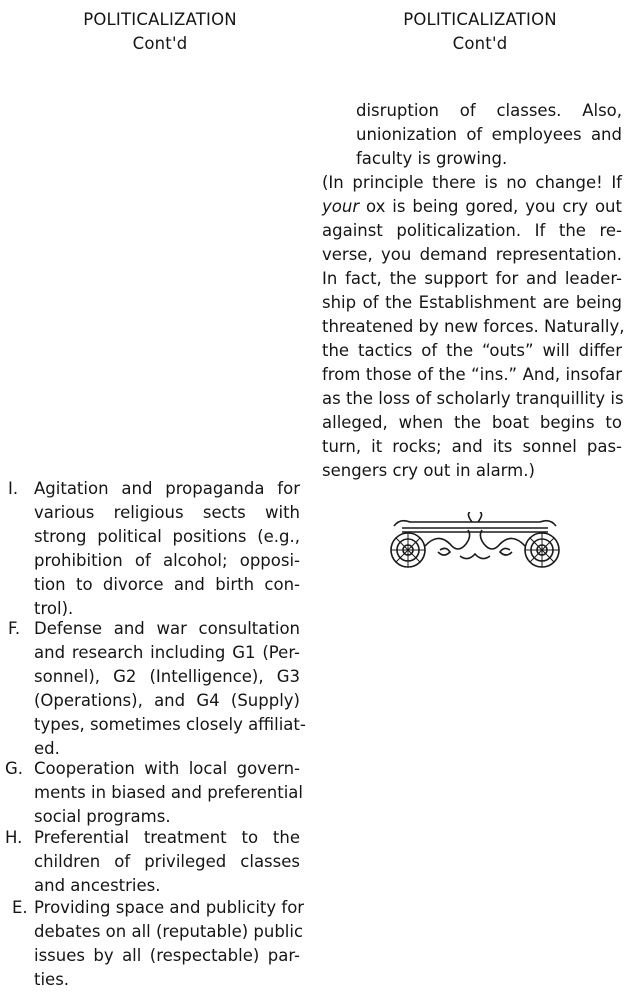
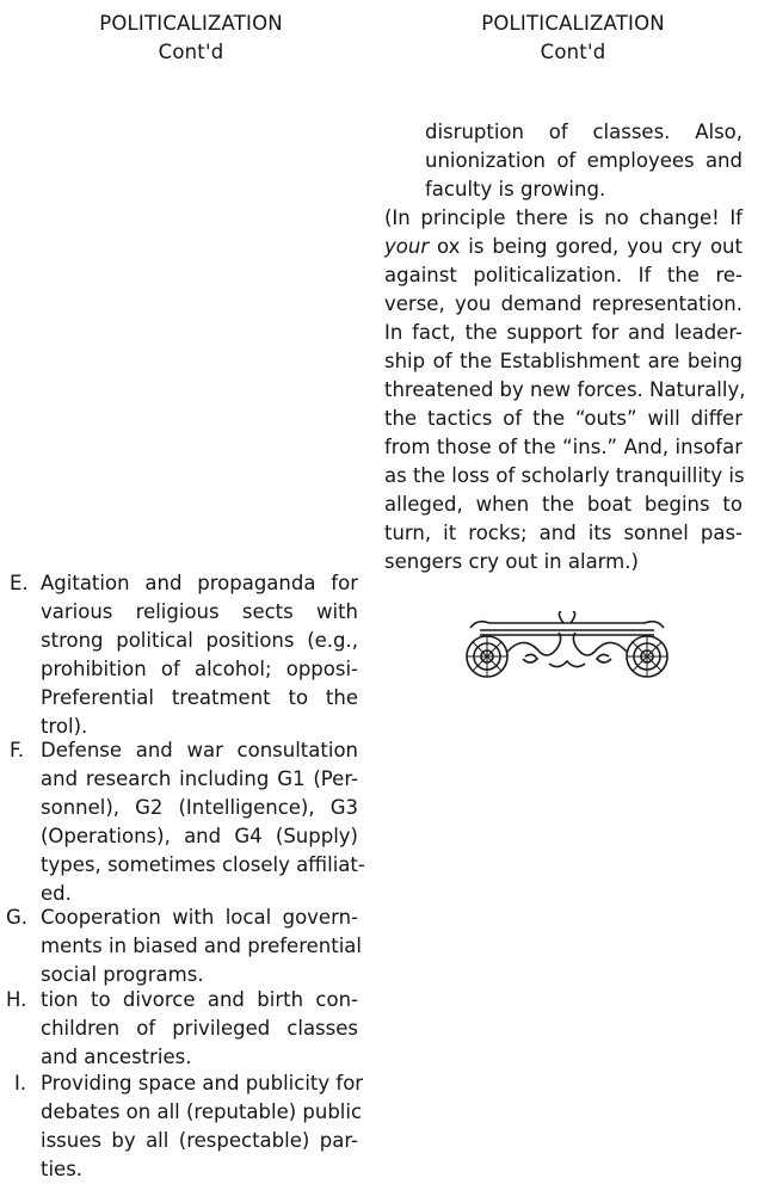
  POLITICALIZATION
  Cont'd
  POLITICALIZATION
  Cont'd
  disruption of classes. Also,
  unionization of employees and
  faculty is growing.
  (In principle there is no change! If
  your ox is being gored, you cry out
  against politicalization. If the re-
  verse, you demand representation.
  In fact, the support for and leader-
  ship of the Establishment are being
  threatened by new forces. Naturally,
  the tactics of the “outs” will differ
  from those of the “ins.” And, insofar
  as the loss of scholarly tranquillity is
  alleged, when the boat begins to
  turn, it rocks; and its sonnel pas-
  sengers cry out in alarm.)
- I.
+ E.
  Agitation and propaganda for
  various religious sects with
  strong political positions (e.g.,
  prohibition of alcohol; opposi-
- tion to divorce and birth con-
+ Preferential treatment to the
  trol).
  F.
  Defense and war consultation
  and research including G1 (Per-
  sonnel), G2 (Intelligence), G3
  (Operations), and G4 (Supply)
  types, sometimes closely affiliat-
  ed.
  G.
  Cooperation with local govern-
  ments in biased and preferential
  social programs.
  H.
- Preferential treatment to the
+ tion to divorce and birth con-
  children of privileged classes
  and ancestries.
- E.
+ I.
  Providing space and publicity for
  debates on all (reputable) public
  issues by all (respectable) par-
  ties.
